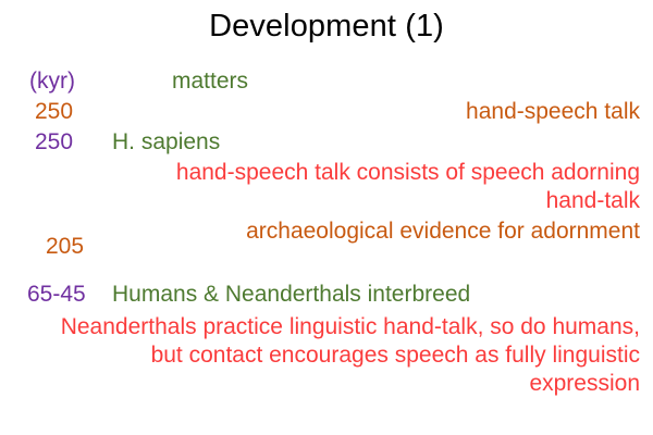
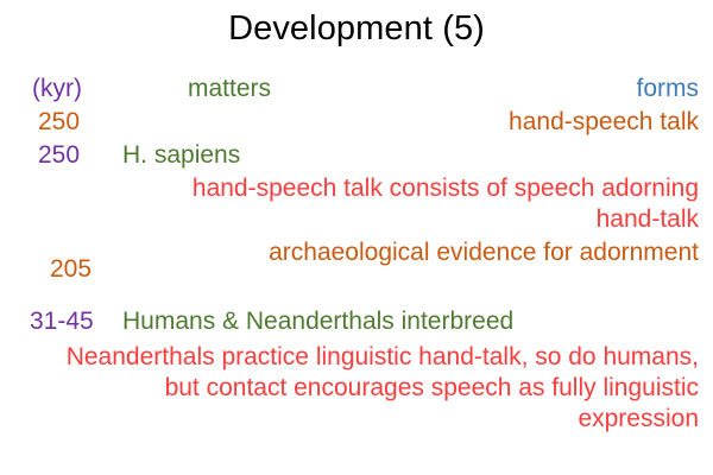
- Development (1)
+ Development (5)
  (kyr)
  matters
+ forms
  250
  250
  205
- 65-45
+ 31-45
  H. sapiens
  Humans & Neanderthals interbreed
  hand-speech talk
  hand-speech talk consists of speech adorning hand-talk
  archaeological evidence for adornment
  Neanderthals practice linguistic hand-talk, so do humans, but contact encourages speech as fully linguistic expression
